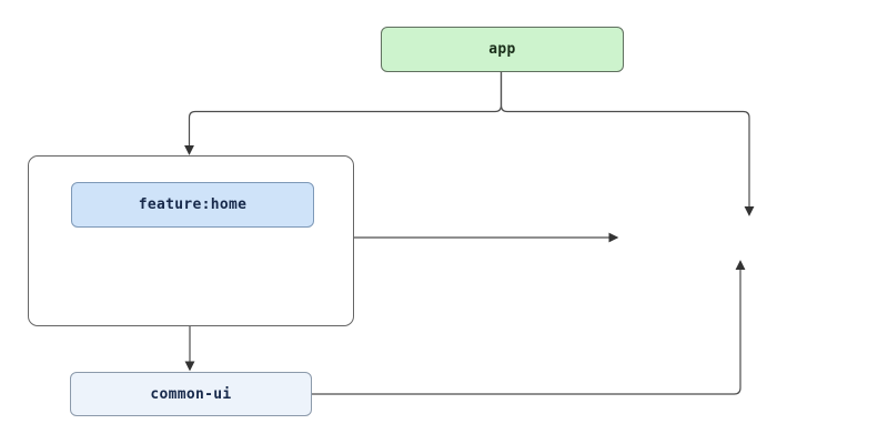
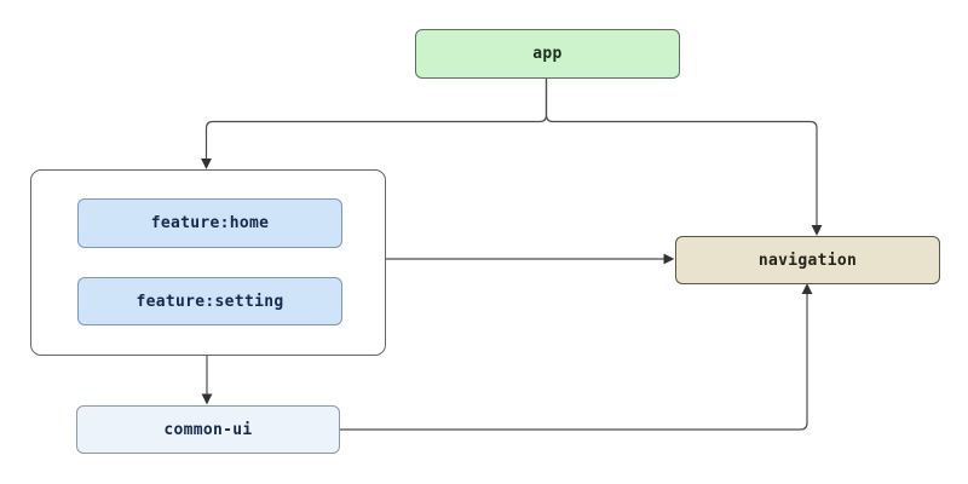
  app
  feature:home
+ feature:setting
+ navigation
  common-ui
